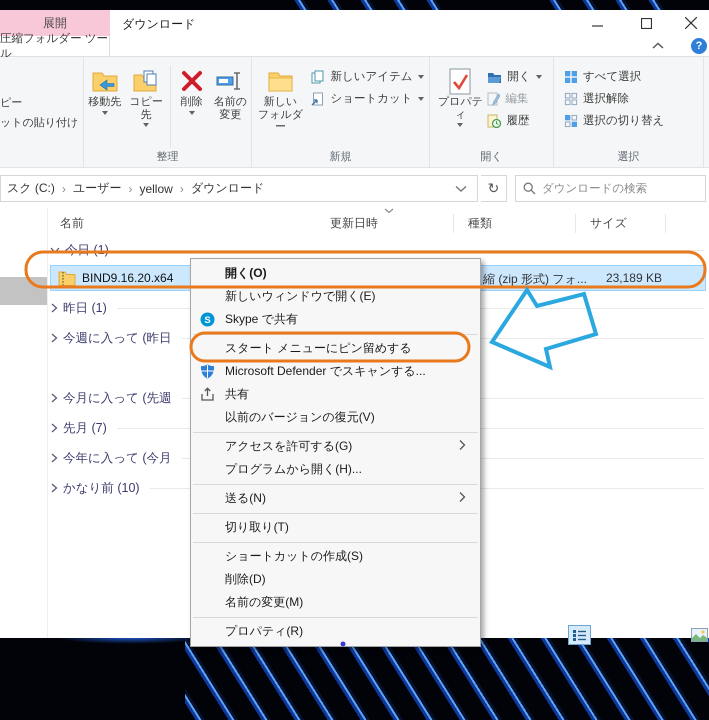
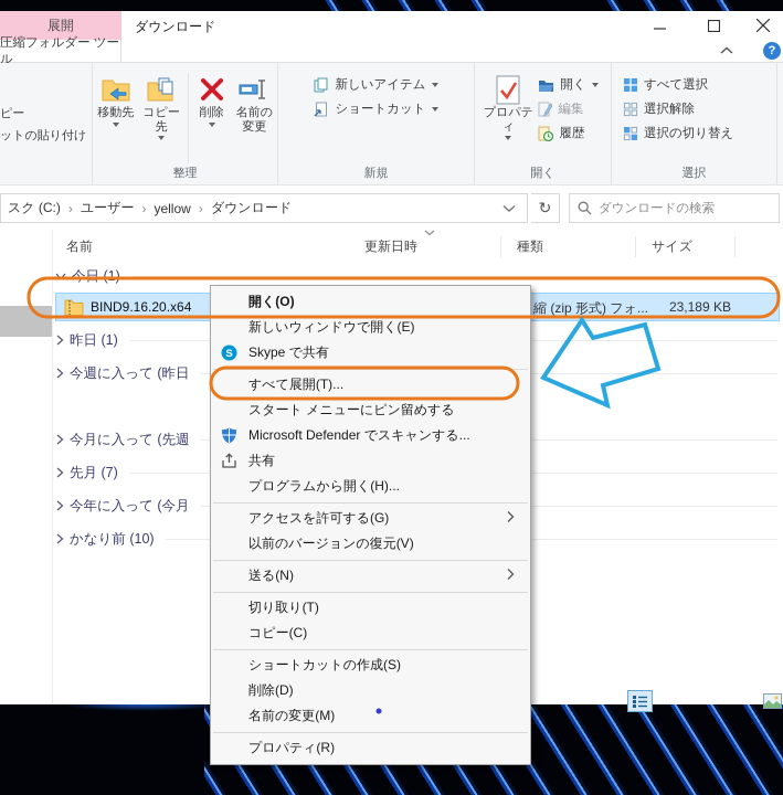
  展開
  ダウンロード
  圧縮フォルダー ツール
  ?
  ピー
  ットの貼り付け
  移動先
  コピー先
  削除
  名前の
  変更
  整理
- 新しい
- フォルダー
  新しいアイテム
  ショートカット
  新規
  プロパティ
  開く
  編集
  履歴
  開く
  すべて選択
  選択解除
  選択の切り替え
  選択
  スク (C:)
  ›
  ユーザー
  ›
  yellow
  ›
  ダウンロード
  ↻
  ダウンロードの検索
  名前
  更新日時
  種類
  サイズ
  今日 (1)
  BIND9.16.20.x64
  縮 (zip 形式) フォ...
  23,189 KB
  昨日 (1)
  今週に入って (昨日
  今月に入って (先週
  先月 (7)
  今年に入って (今月
  かなり前 (10)
  開く(O)
  新しいウィンドウで開く(E)
  S
  Skype で共有
+ すべて展開(T)...
  スタート メニューにピン留めする
  Microsoft Defender でスキャンする...
  共有
- 以前のバージョンの復元(V)
+ プログラムから開く(H)...
  アクセスを許可する(G)
- プログラムから開く(H)...
+ 以前のバージョンの復元(V)
  送る(N)
  切り取り(T)
+ コピー(C)
  ショートカットの作成(S)
  削除(D)
  名前の変更(M)
  プロパティ(R)
